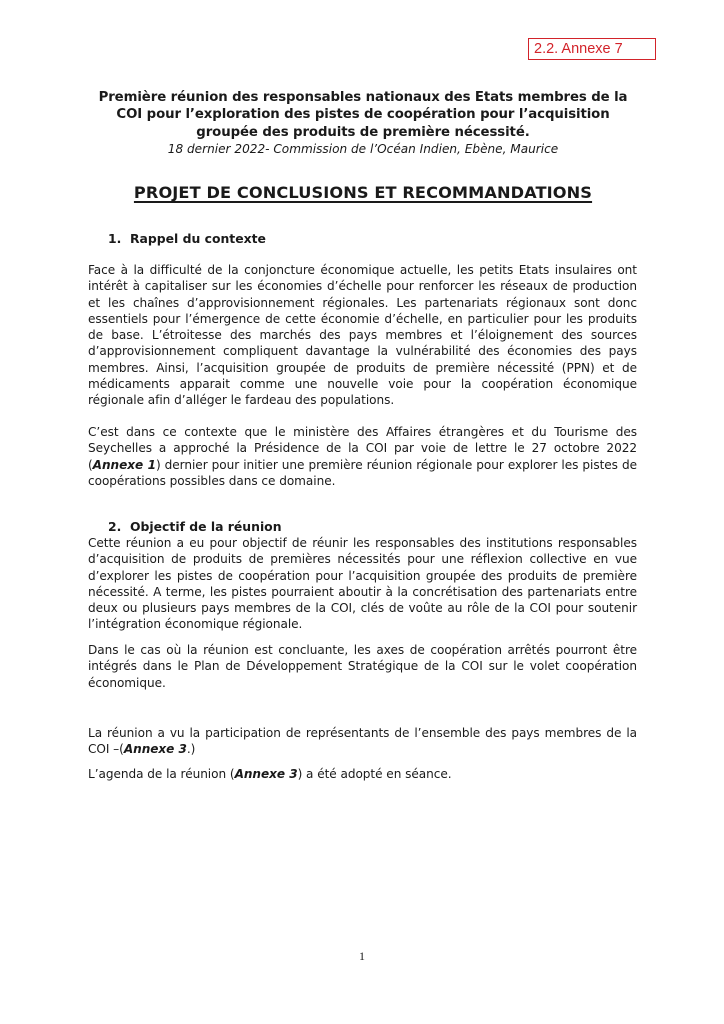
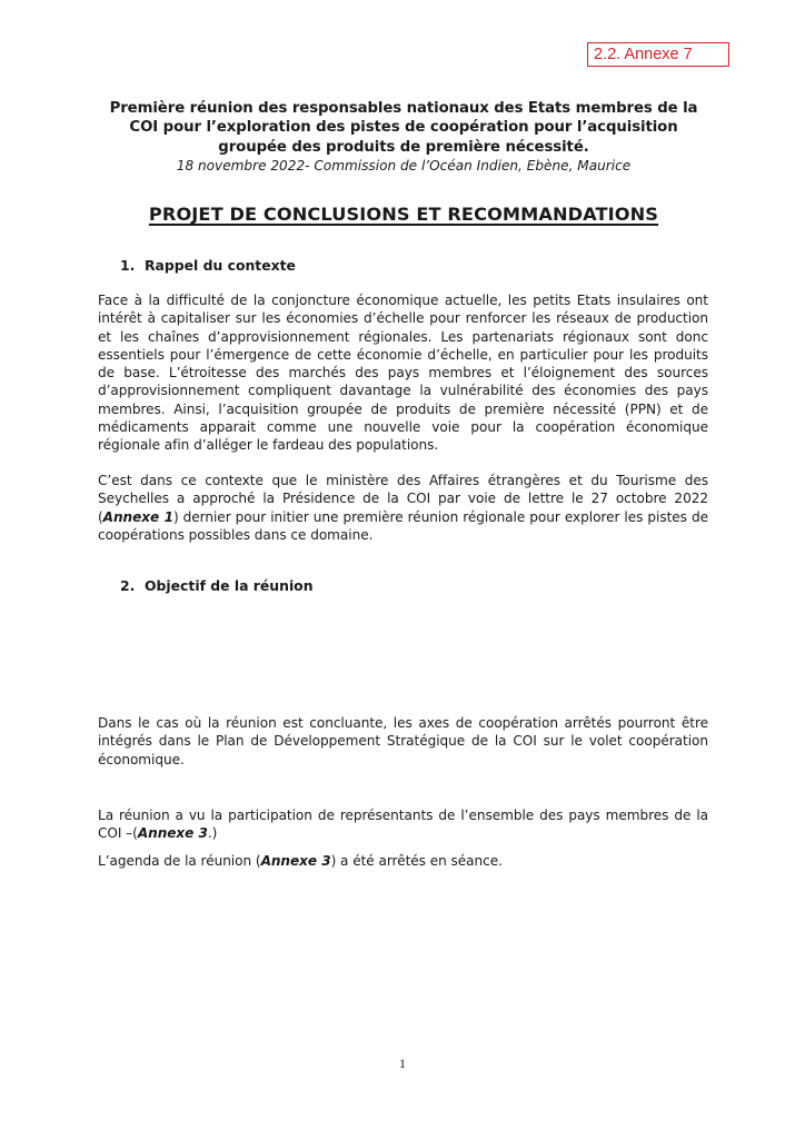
  2.2. Annexe 7
  Première réunion des responsables nationaux des Etats membres de la
  COI pour l’exploration des pistes de coopération pour l’acquisition
  groupée des produits de première nécessité.
- 18 dernier 2022- Commission de l’Océan Indien, Ebène, Maurice
+ 18 novembre 2022- Commission de l’Océan Indien, Ebène, Maurice
  PROJET DE CONCLUSIONS ET RECOMMANDATIONS
  1. Rappel du contexte
  Face à la difficulté de la conjoncture économique actuelle, les petits Etats insulaires ont intérêt à capitaliser sur les économies d’échelle pour renforcer les réseaux de production et les chaînes d’approvisionnement régionales. Les partenariats régionaux sont donc essentiels pour l’émergence de cette économie d’échelle, en particulier pour les produits de base. L’étroitesse des marchés des pays membres et l’éloignement des sources d’approvisionnement compliquent davantage la vulnérabilité des économies des pays membres. Ainsi, l’acquisition groupée de produits de première nécessité (PPN) et de médicaments apparait comme une nouvelle voie pour la coopération économique régionale afin d’alléger le fardeau des populations.
  C’est dans ce contexte que le ministère des Affaires étrangères et du Tourisme des Seychelles a approché la Présidence de la COI par voie de lettre le 27 octobre 2022 (Annexe 1) dernier pour initier une première réunion régionale pour explorer les pistes de coopérations possibles dans ce domaine.
  2. Objectif de la réunion
- Cette réunion a eu pour objectif de réunir les responsables des institutions responsables d’acquisition de produits de premières nécessités pour une réflexion collective en vue d’explorer les pistes de coopération pour l’acquisition groupée des produits de première nécessité. A terme, les pistes pourraient aboutir à la concrétisation des partenariats entre deux ou plusieurs pays membres de la COI, clés de voûte au rôle de la COI pour soutenir l’intégration économique régionale.
  Dans le cas où la réunion est concluante, les axes de coopération arrêtés pourront être intégrés dans le Plan de Développement Stratégique de la COI sur le volet coopération économique.
  La réunion a vu la participation de représentants de l’ensemble des pays membres de la COI –(Annexe 3.)
- L’agenda de la réunion (Annexe 3) a été adopté en séance.
+ L’agenda de la réunion (Annexe 3) a été arrêtés en séance.
  1
